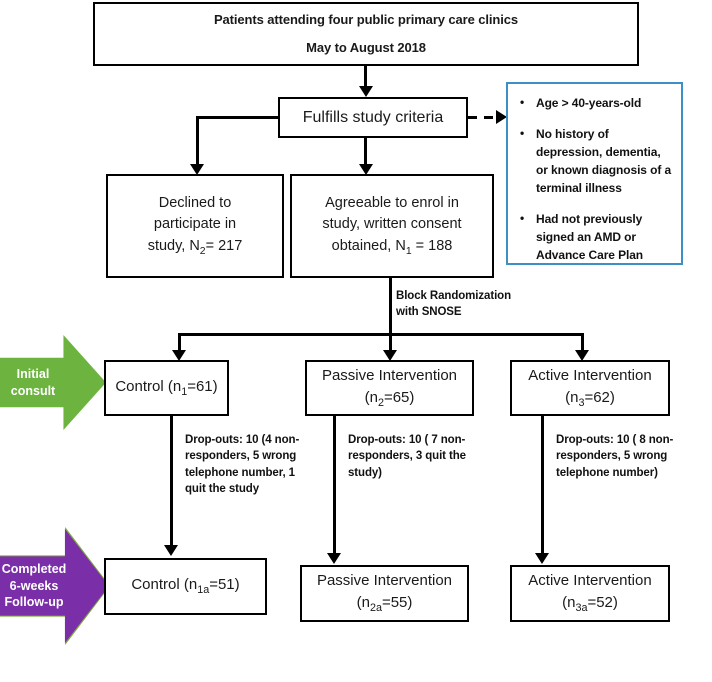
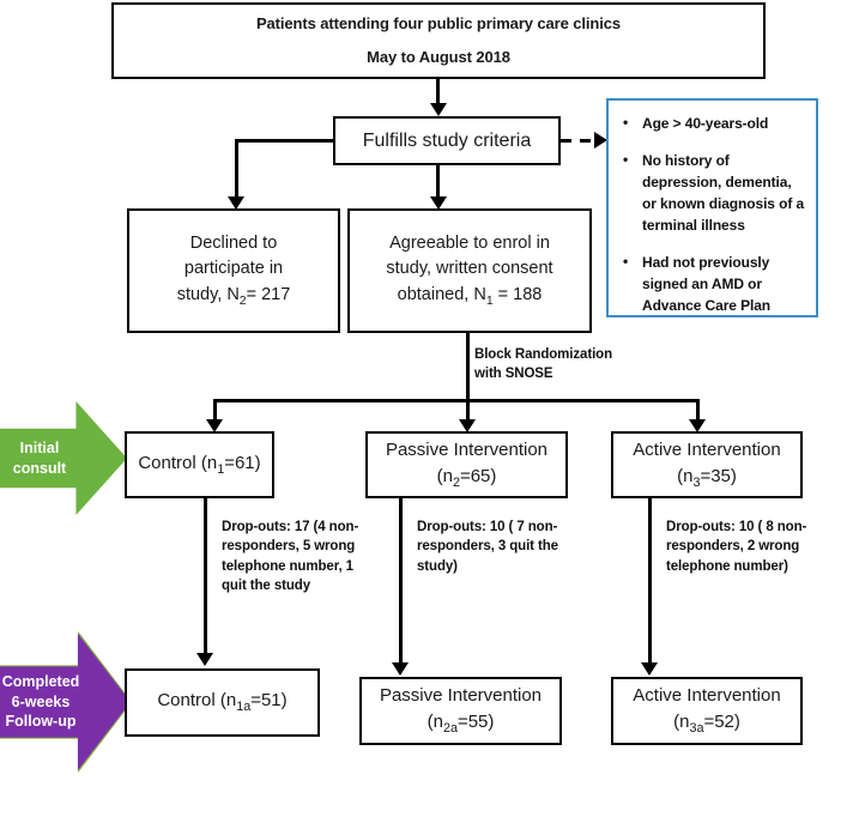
  Patients attending four public primary care clinics
  May to August 2018
  Fulfills study criteria
  Age > 40-years-old
  No history of depression, dementia, or known diagnosis of a terminal illness
  Had not previously signed an AMD or Advance Care Plan
  Declined to
  participate in
  study, N2= 217
  Agreeable to enrol in
  study, written consent
  obtained, N1 = 188
  Block Randomization
  with SNOSE
  Initial
  consult
  Control (n1=61)
  Passive Intervention
  (n2=65)
  Active Intervention
- (n3=62)
+ (n3=35)
- Drop-outs: 10 (4 non-responders, 5 wrong telephone number, 1 quit the study
+ Drop-outs: 17 (4 non-responders, 5 wrong telephone number, 1 quit the study
  Drop-outs: 10 ( 7 non-responders, 3 quit the study)
- Drop-outs: 10 ( 8 non-responders, 5 wrong telephone number)
+ Drop-outs: 10 ( 8 non-responders, 2 wrong telephone number)
  Completed
  6-weeks
  Follow-up
  Control (n1a=51)
  Passive Intervention
  (n2a=55)
  Active Intervention
  (n3a=52)
